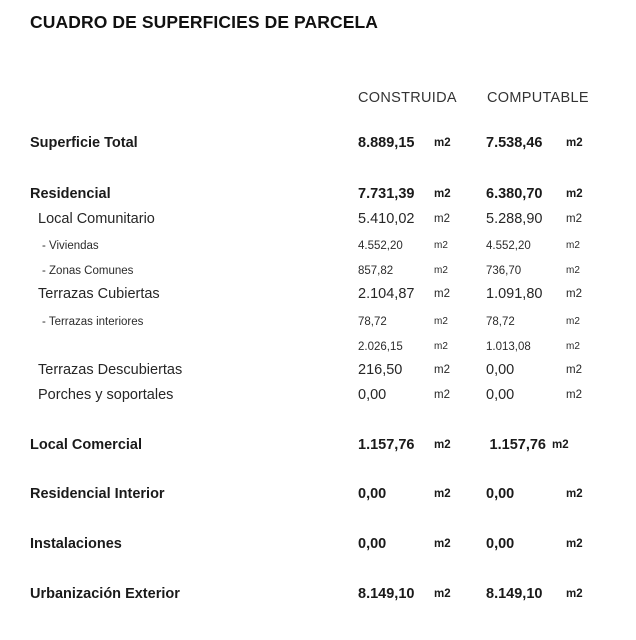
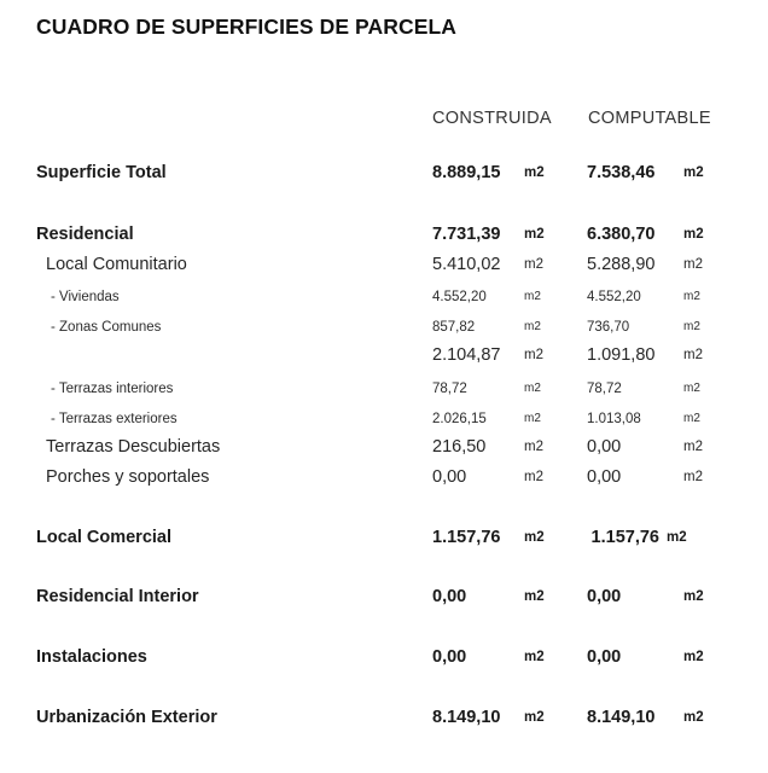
  CUADRO DE SUPERFICIES DE PARCELA
  CONSTRUIDA
  COMPUTABLE
  Superficie Total
  8.889,15
  m2
  7.538,46
  m2
  Residencial
  7.731,39
  m2
  6.380,70
  m2
  Local Comunitario
  5.410,02
  m2
  5.288,90
  m2
  - Viviendas
  4.552,20
  m2
  4.552,20
  m2
  - Zonas Comunes
  857,82
  m2
  736,70
  m2
- Terrazas Cubiertas
  2.104,87
  m2
  1.091,80
  m2
  - Terrazas interiores
  78,72
  m2
  78,72
  m2
+ - Terrazas exteriores
  2.026,15
  m2
  1.013,08
  m2
  Terrazas Descubiertas
  216,50
  m2
  0,00
  m2
  Porches y soportales
  0,00
  m2
  0,00
  m2
  Local Comercial
  1.157,76
  m2
  1.157,76
  m2
  Residencial Interior
  0,00
  m2
  0,00
  m2
  Instalaciones
  0,00
  m2
  0,00
  m2
  Urbanización Exterior
  8.149,10
  m2
  8.149,10
  m2
